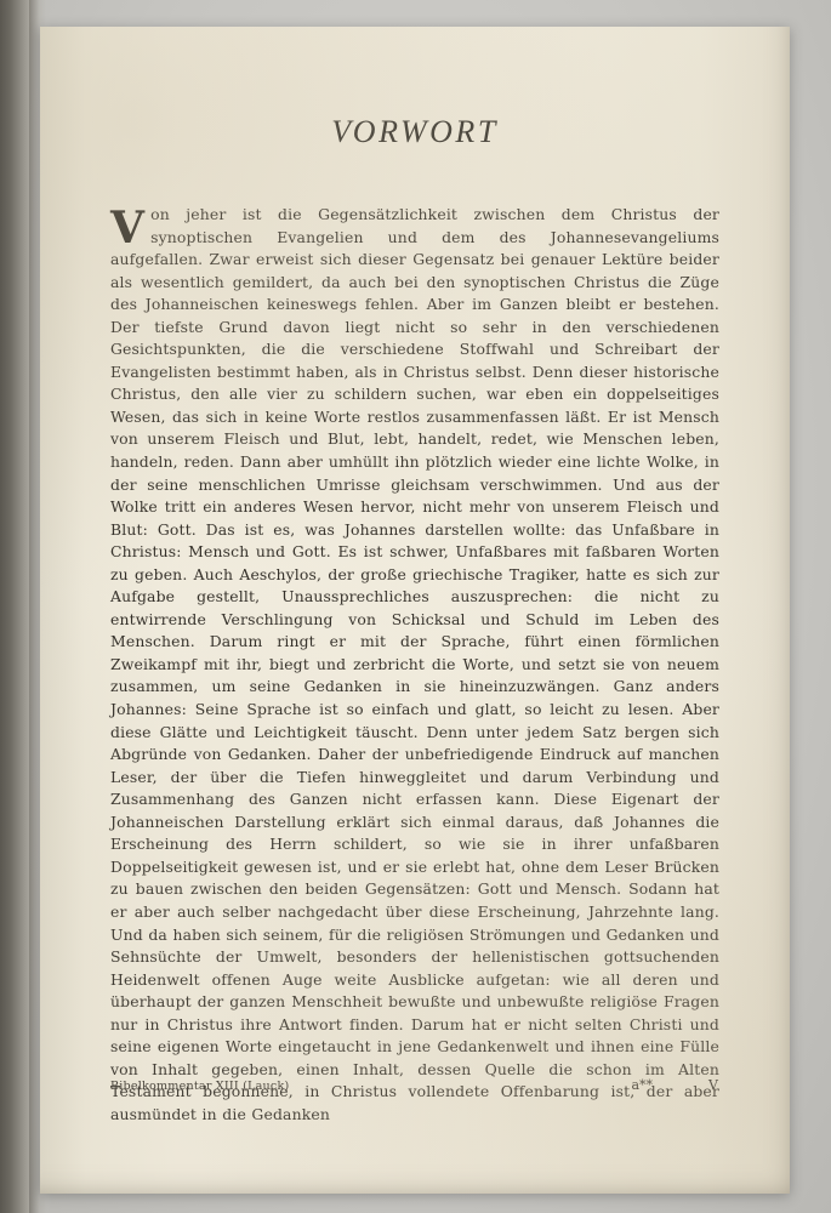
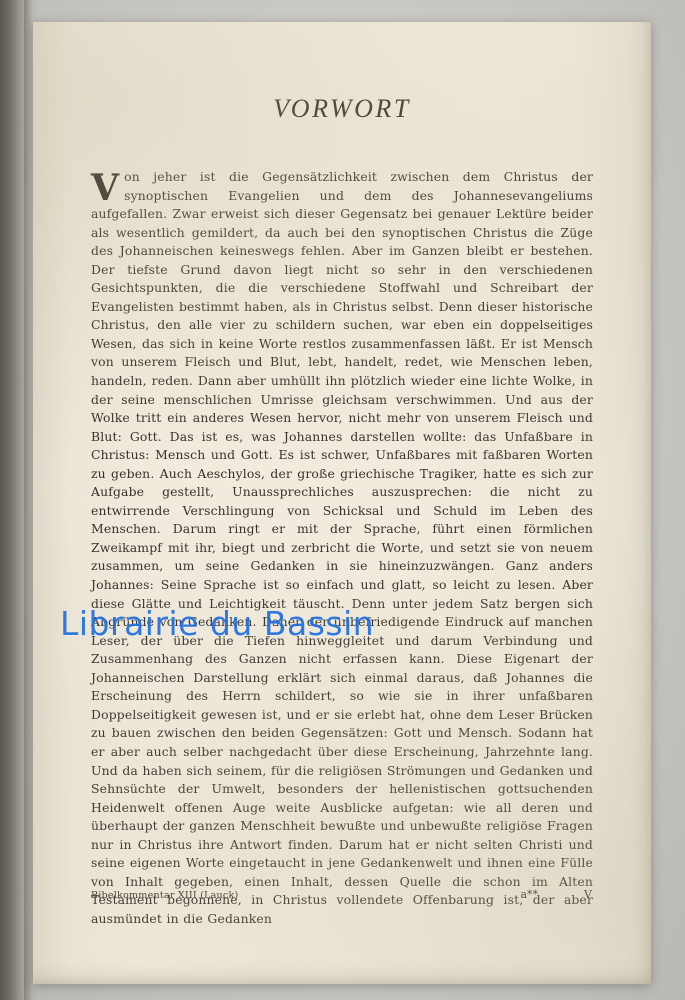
+ Librairie du Bassin
